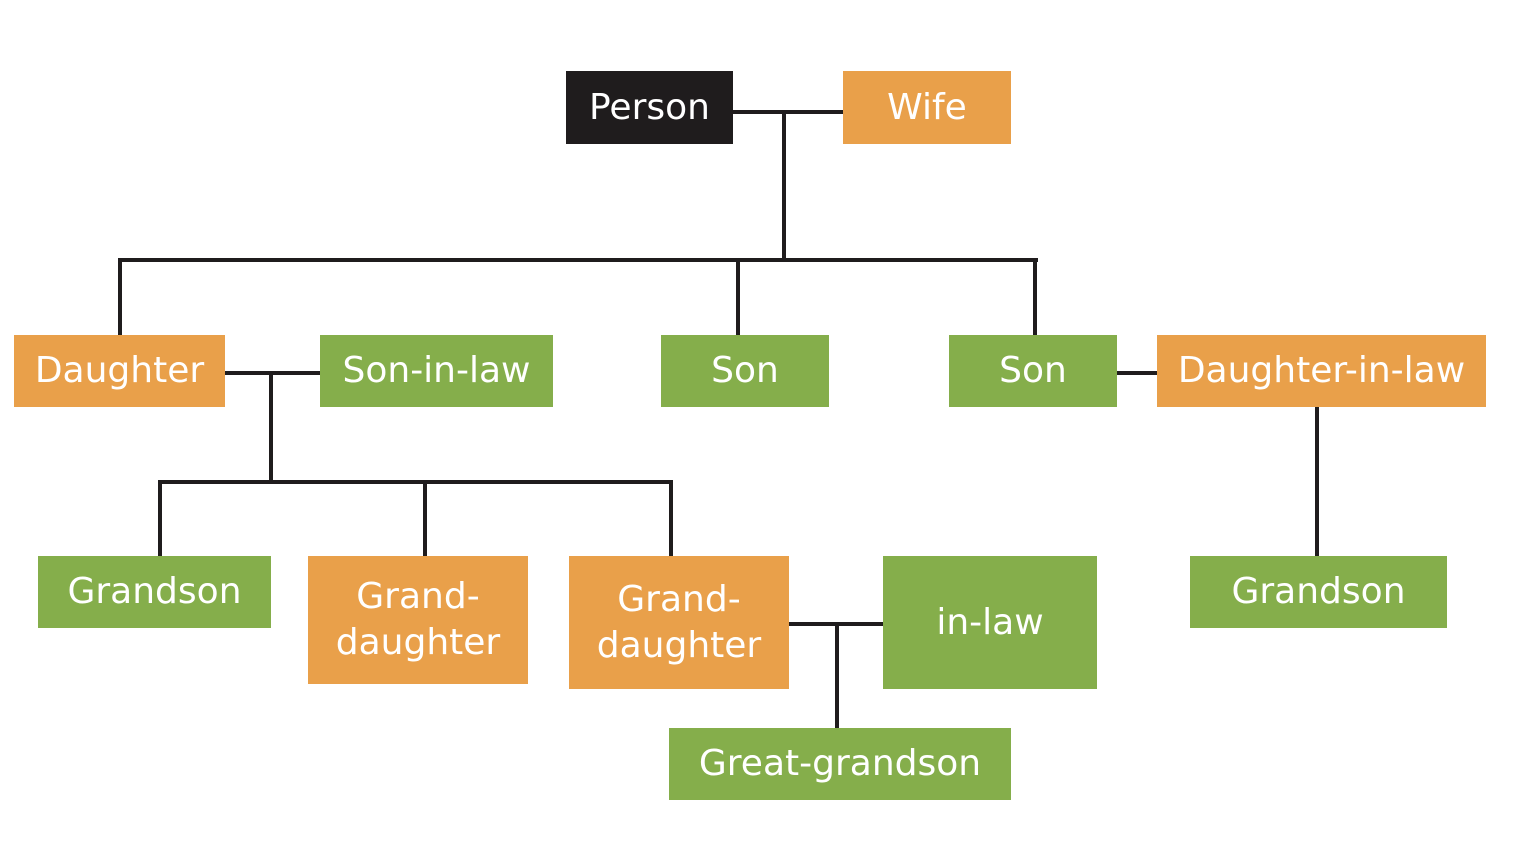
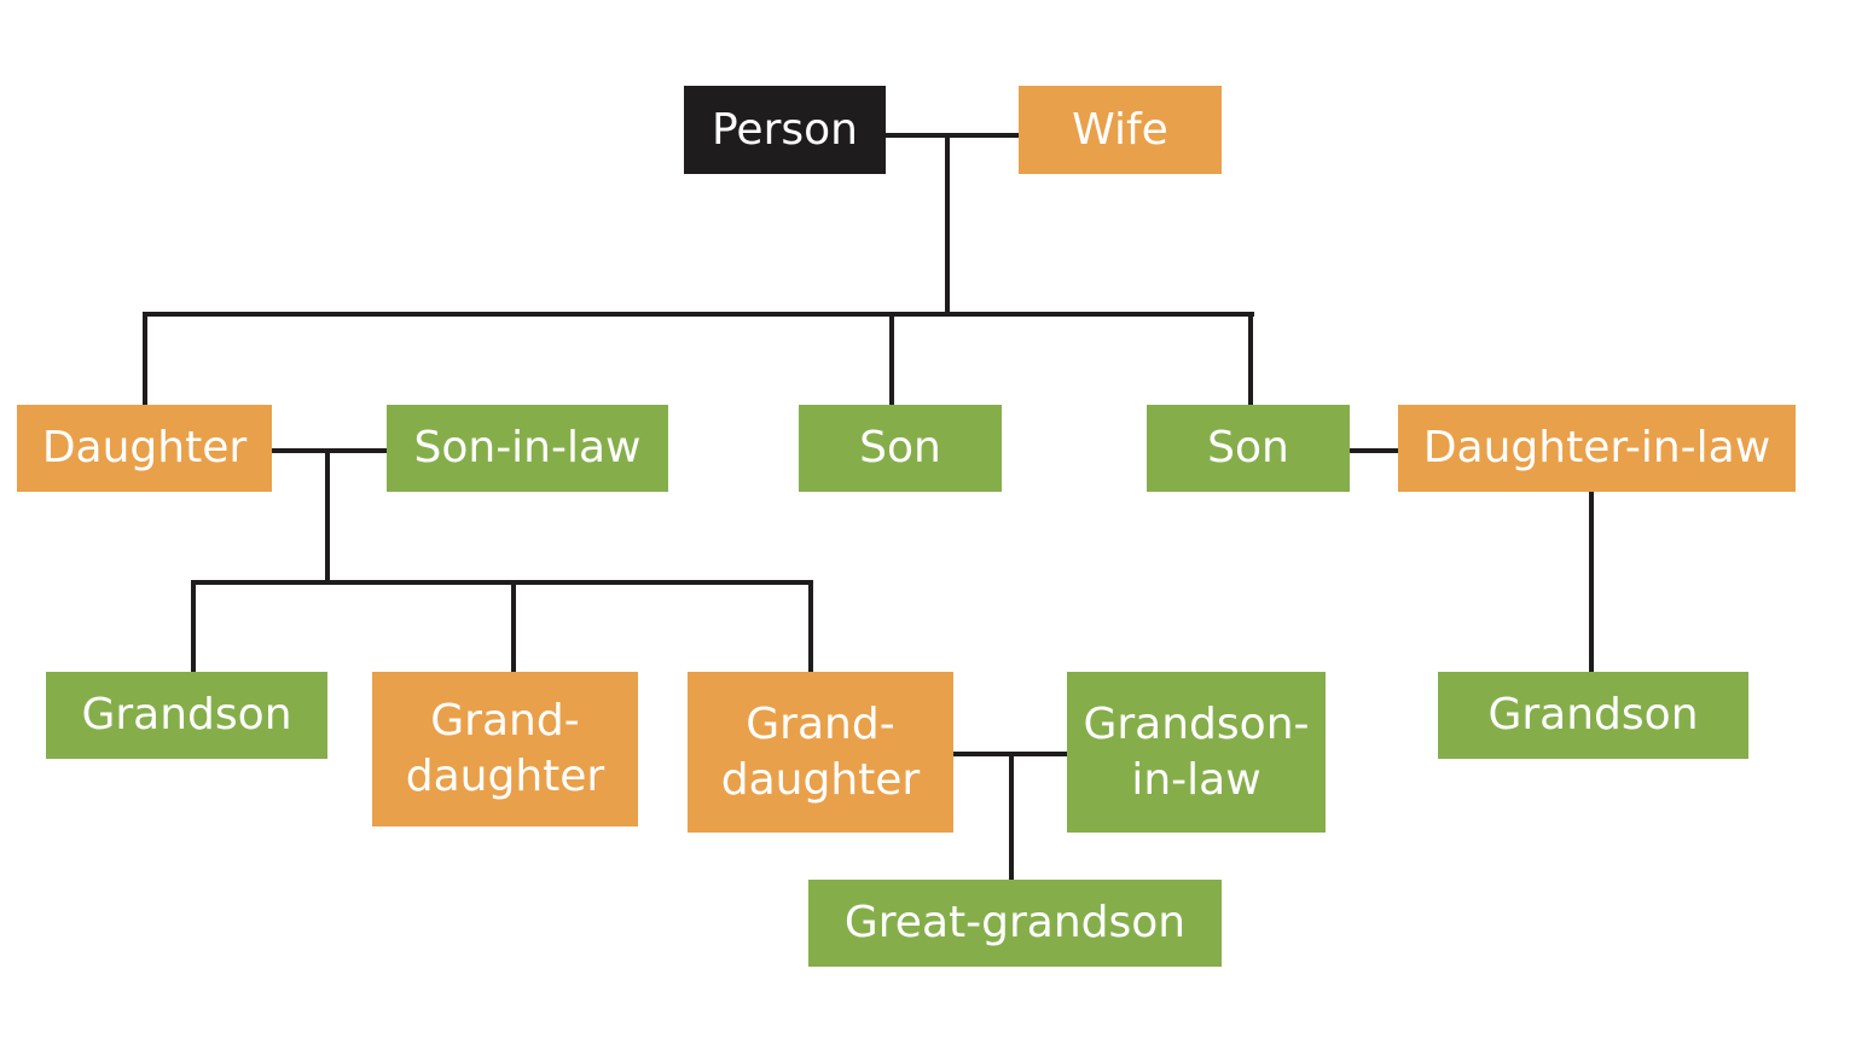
  Person
  Wife
  Daughter
  Son-in-law
  Son
  Son
  Daughter-in-law
  Grandson
  Grand-
  daughter
  Grand-
  daughter
+ Grandson-
  in-law
  Grandson
  Great-grandson
